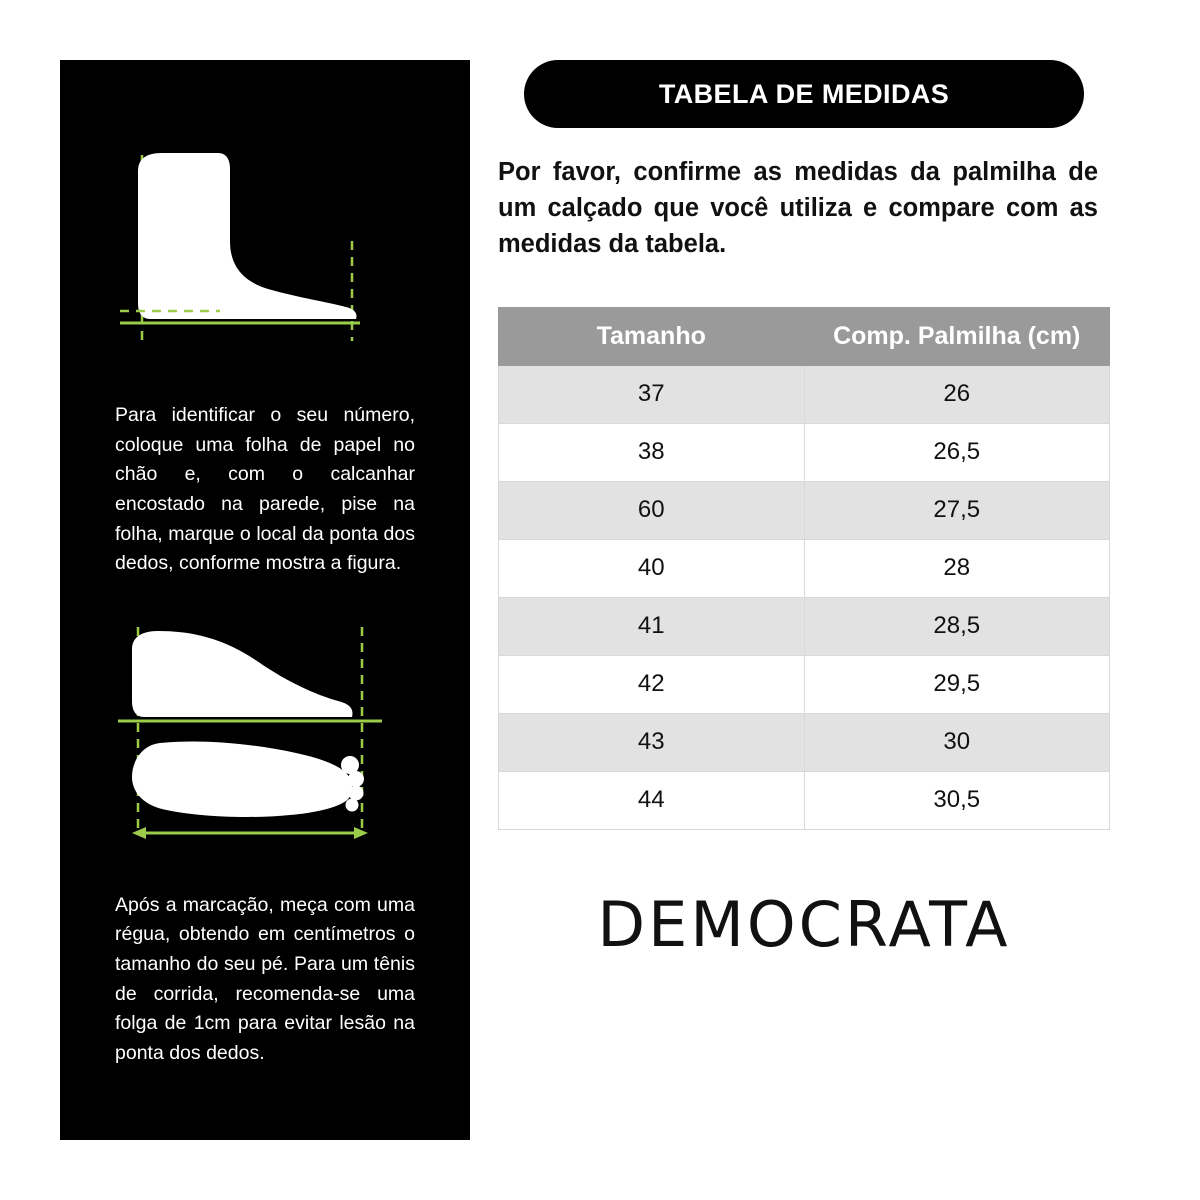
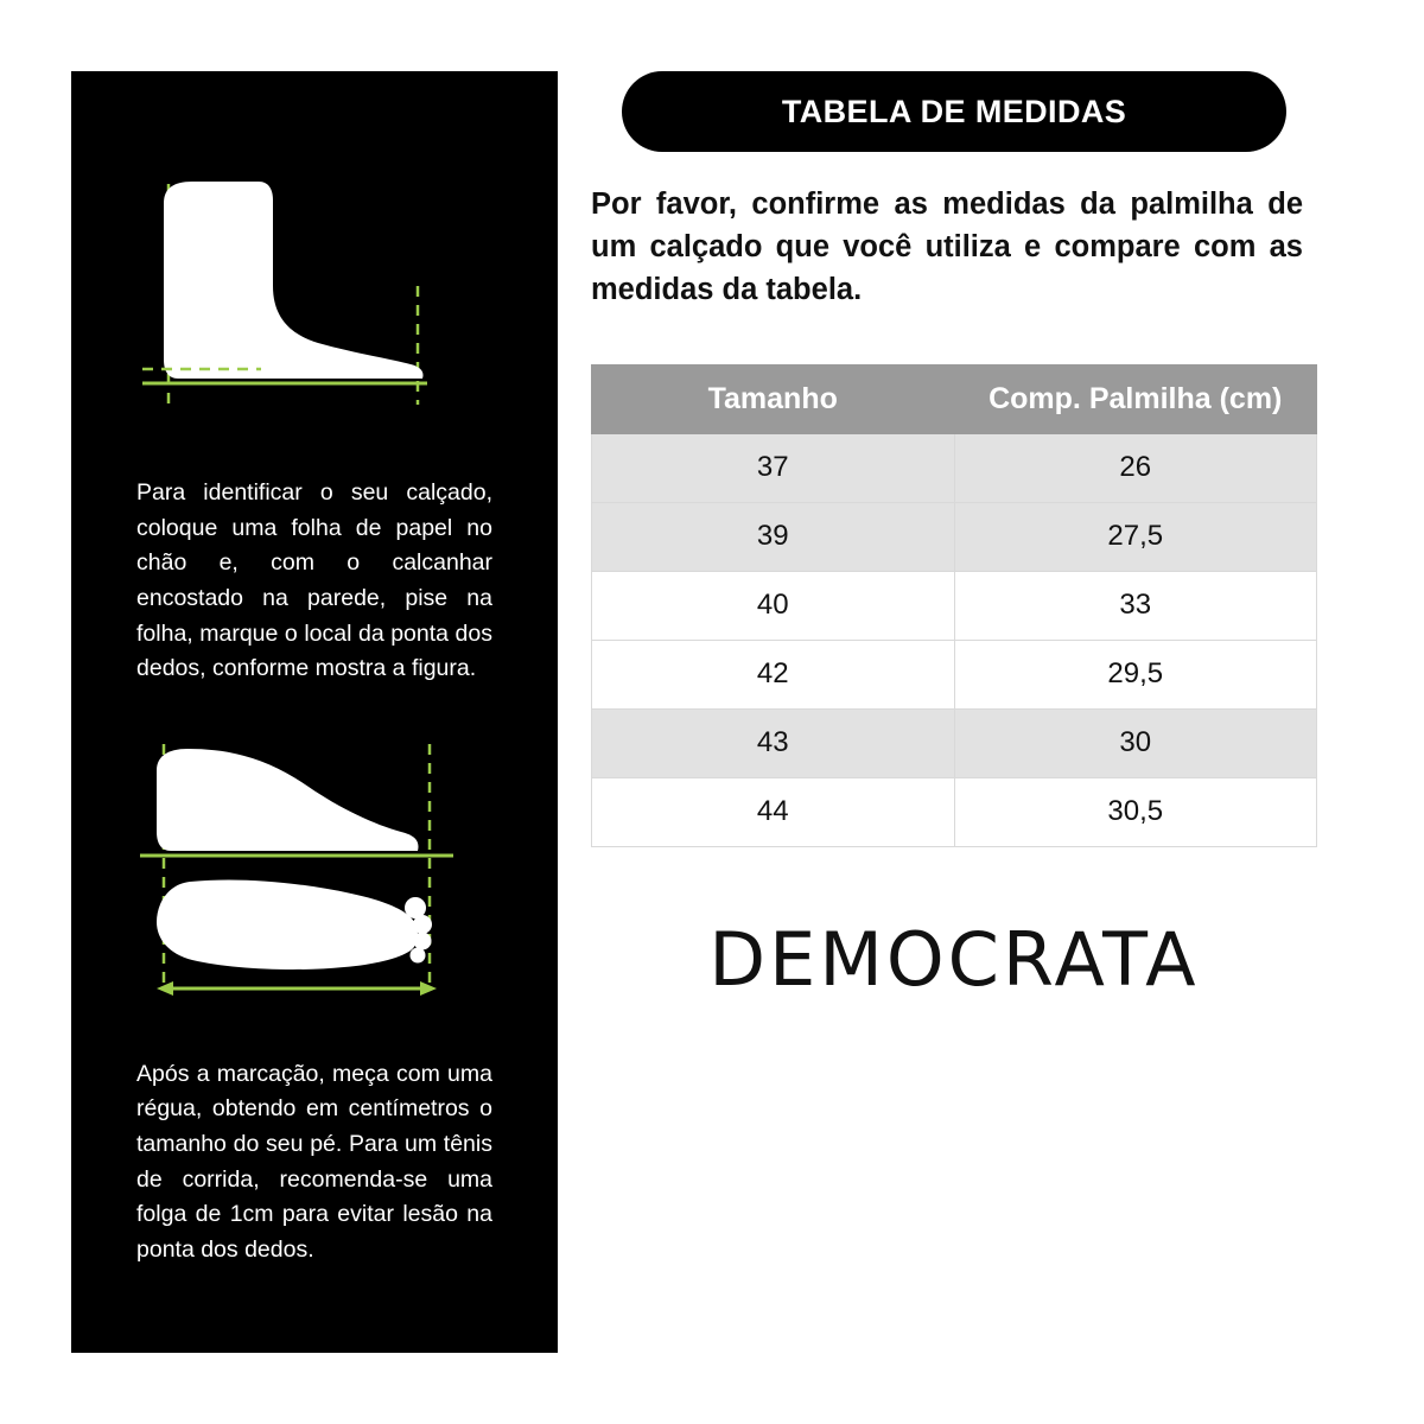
- Para identificar o seu número, coloque uma folha de papel no chão e, com o calcanhar encostado na parede, pise na folha, marque o local da ponta dos dedos, conforme mostra a figura.
+ Para identificar o seu calçado, coloque uma folha de papel no chão e, com o calcanhar encostado na parede, pise na folha, marque o local da ponta dos dedos, conforme mostra a figura.
  Após a marcação, meça com uma régua, obtendo em centímetros o tamanho do seu pé. Para um tênis de corrida, recomenda-se uma folga de 1cm para evitar lesão na ponta dos dedos.
  TABELA DE MEDIDAS
  Por favor, confirme as medidas da palmilha de um calçado que você utiliza e compare com as medidas da tabela.
  Tamanho	Comp. Palmilha (cm)
  37	26
- 38	26,5
- 60	27,5
+ 39	27,5
- 40	28
+ 40	33
- 41	28,5
  42	29,5
  43	30
  44	30,5
  DEMOCRATA
